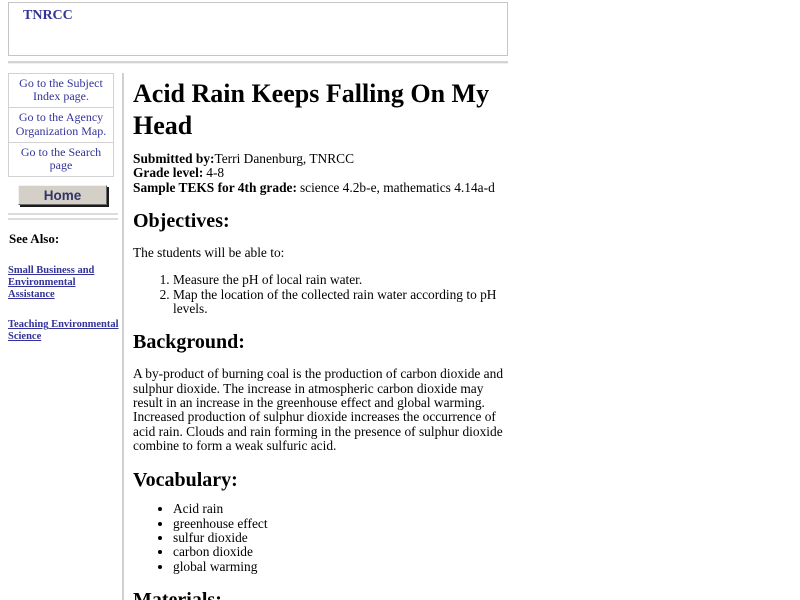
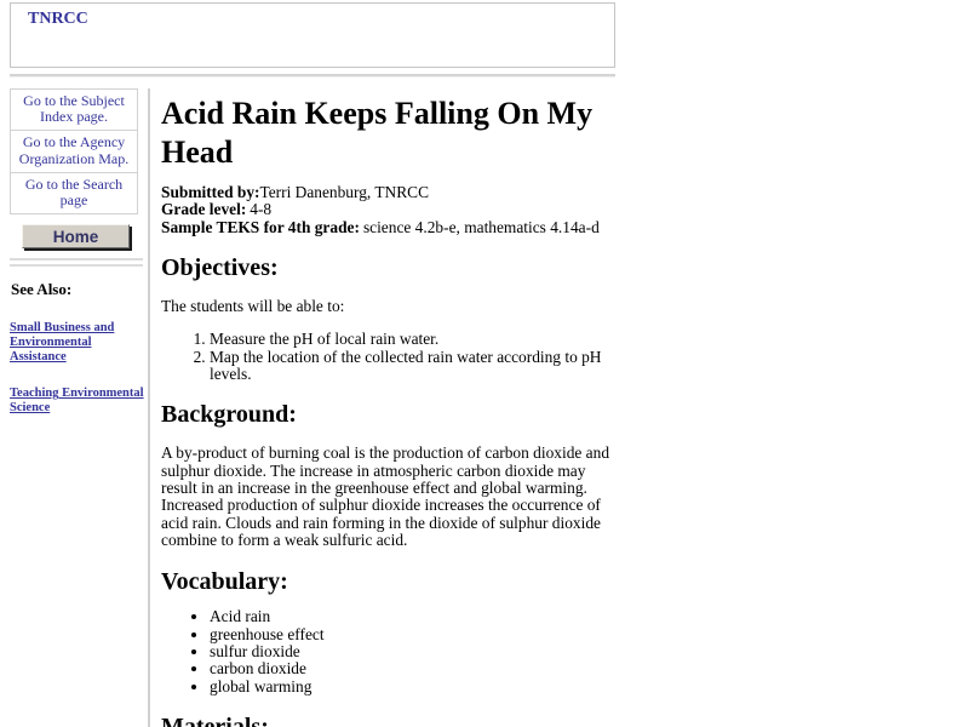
  TNRCC
  Go to the Subject Index page.
  Go to the Agency Organization Map.
  Go to the Search page
  Home
  See Also:
  Small Business and Environmental Assistance
  Teaching Environmental Science
  Acid Rain Keeps Falling On My Head
  Submitted by:Terri Danenburg, TNRCC
  Grade level: 4-8
  Sample TEKS for 4th grade: science 4.2b-e, mathematics 4.14a-d
  Objectives:
  The students will be able to:
  Measure the pH of local rain water.
  Map the location of the collected rain water according to pH levels.
  Background:
- A by-product of burning coal is the production of carbon dioxide and sulphur dioxide. The increase in atmospheric carbon dioxide may result in an increase in the greenhouse effect and global warming. Increased production of sulphur dioxide increases the occurrence of acid rain. Clouds and rain forming in the presence of sulphur dioxide combine to form a weak sulfuric acid.
+ A by-product of burning coal is the production of carbon dioxide and sulphur dioxide. The increase in atmospheric carbon dioxide may result in an increase in the greenhouse effect and global warming. Increased production of sulphur dioxide increases the occurrence of acid rain. Clouds and rain forming in the dioxide of sulphur dioxide combine to form a weak sulfuric acid.
  Vocabulary:
  Acid rain
  greenhouse effect
  sulfur dioxide
  carbon dioxide
  global warming
